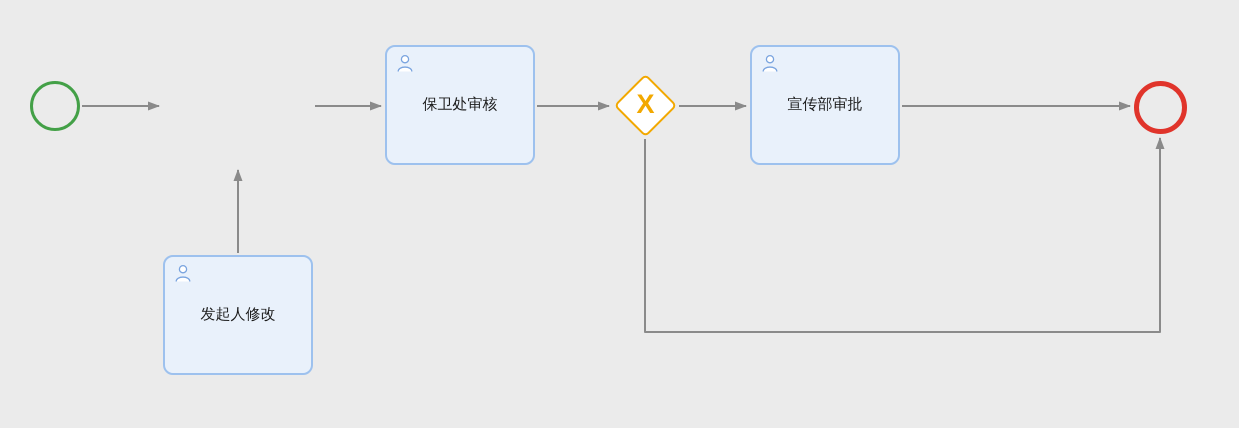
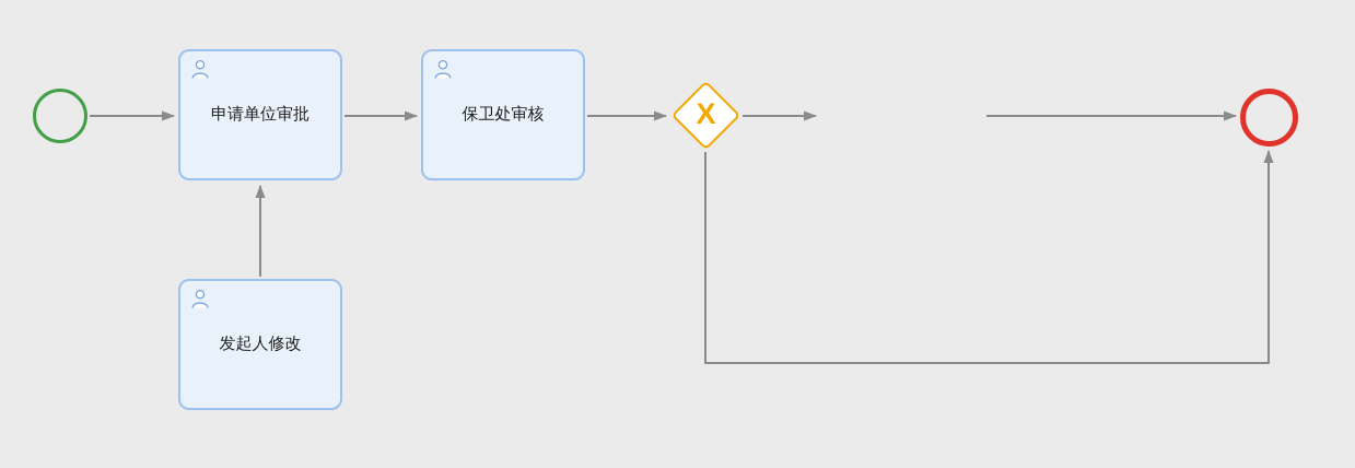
+ 申请单位审批
  保卫处审核
  X
- 宣传部审批
  发起人修改
